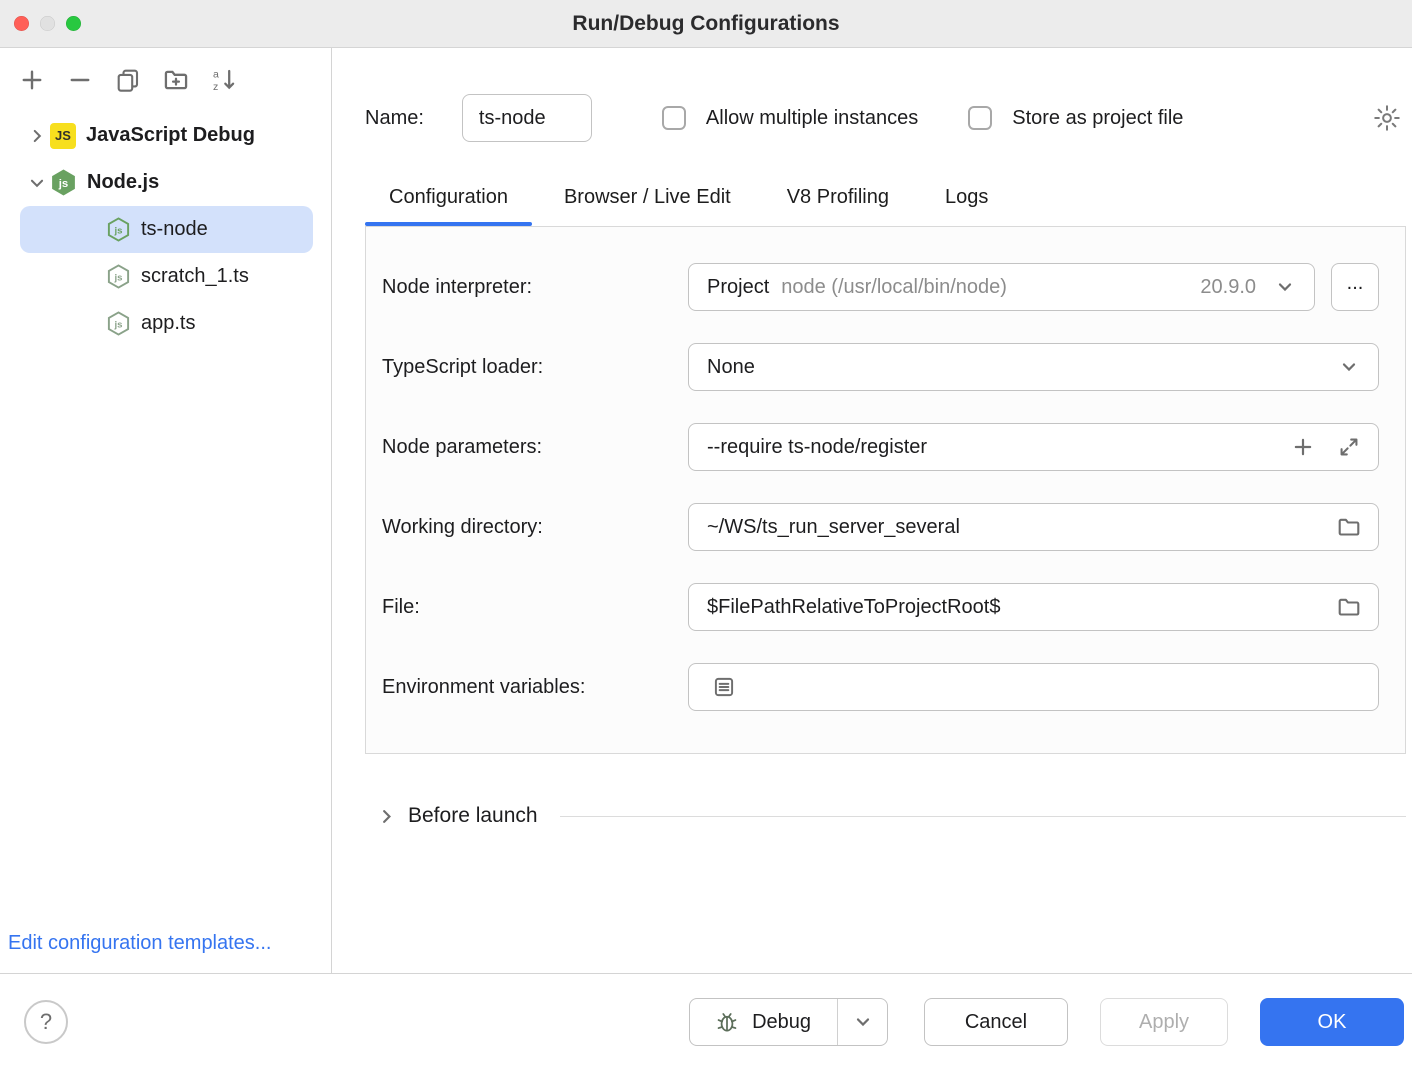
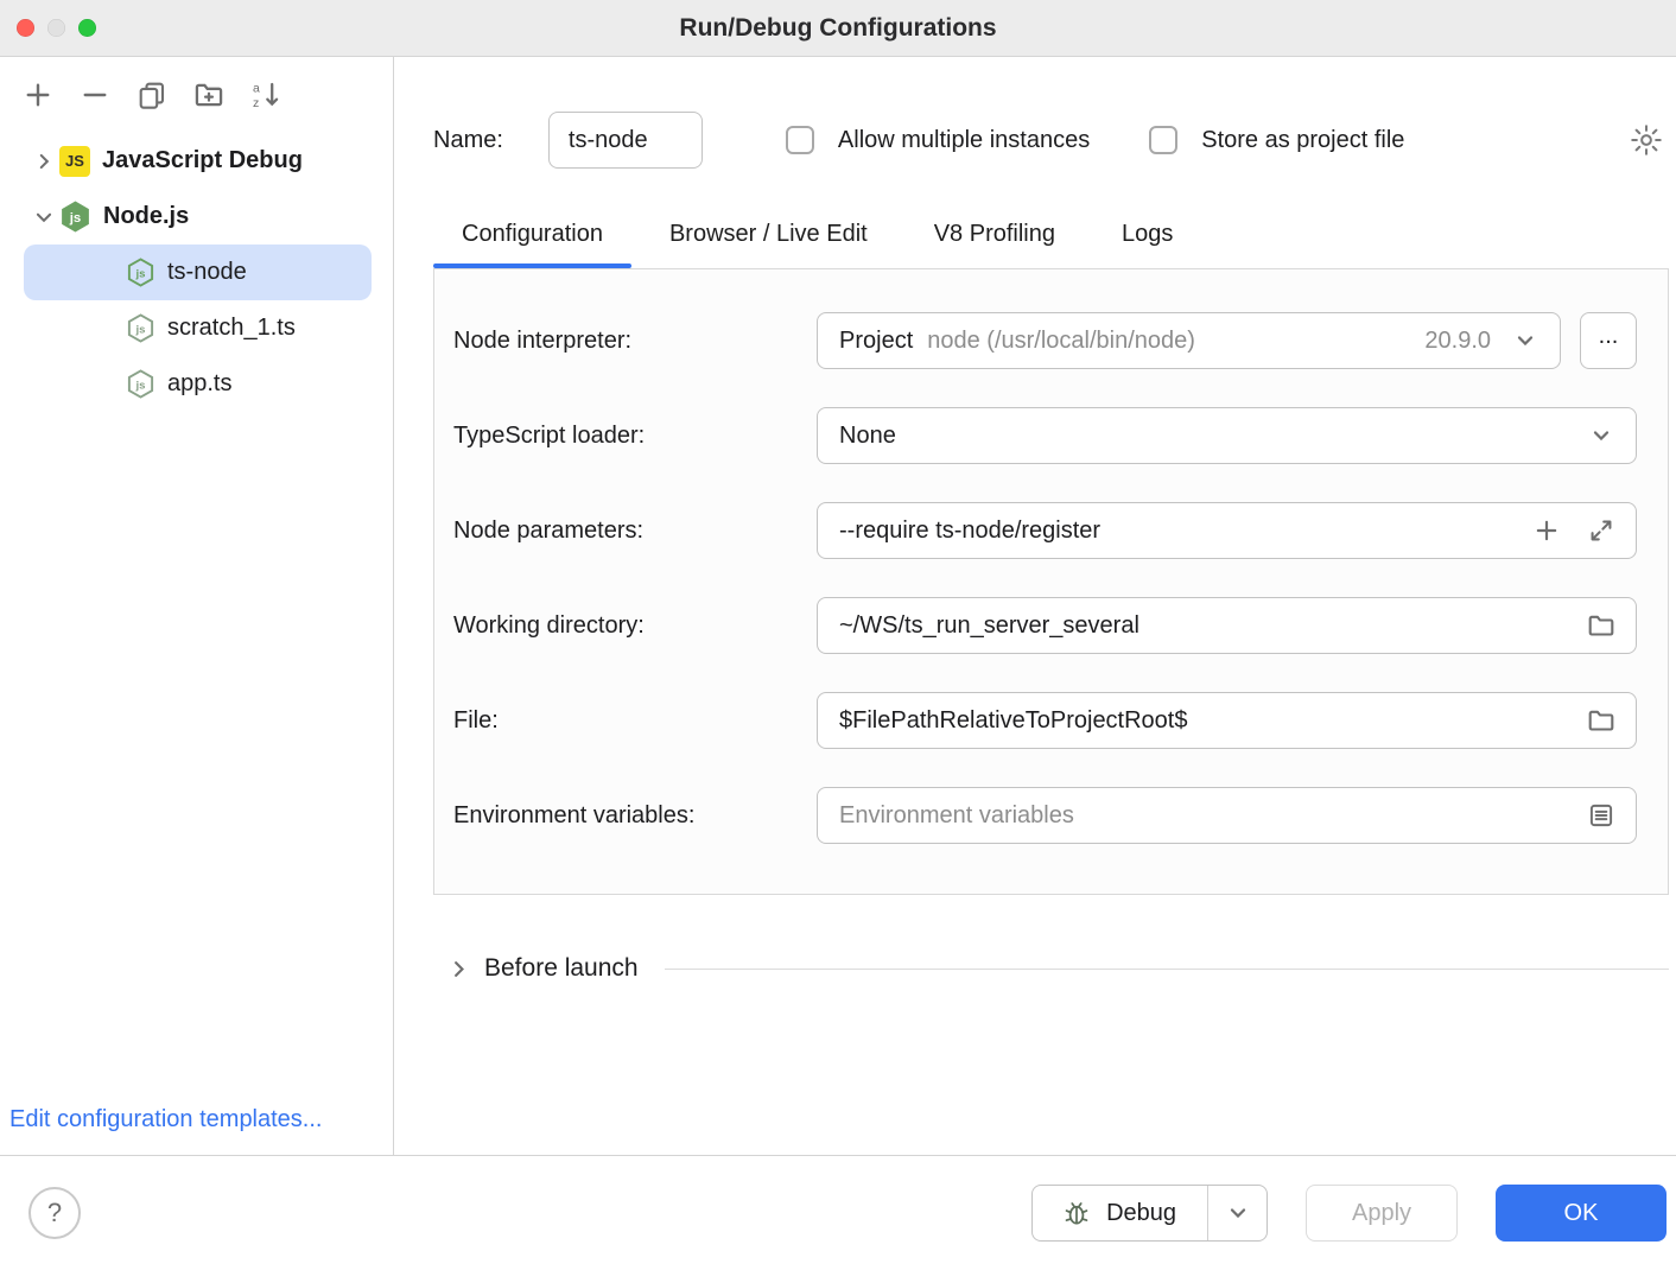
  Run/Debug Configurations
  a
  z
  JS
  JavaScript Debug
  js
  Node.js
  js
  ts-node
  js
  scratch_1.ts
  js
  app.ts
  Edit configuration templates...
  Name:
  ts-node
  Allow multiple instances
  Store as project file
  Configuration
  Browser / Live Edit
  V8 Profiling
  Logs
  Node interpreter:
  Project
  node (/usr/local/bin/node)
  20.9.0
  ...
  TypeScript loader:
  None
  Node parameters:
  --require ts-node/register
  Working directory:
  ~/WS/ts_run_server_several
  File:
  $FilePathRelativeToProjectRoot$
  Environment variables:
+ Environment variables
  Before launch
  ?
  Debug
- Cancel
  Apply
  OK
